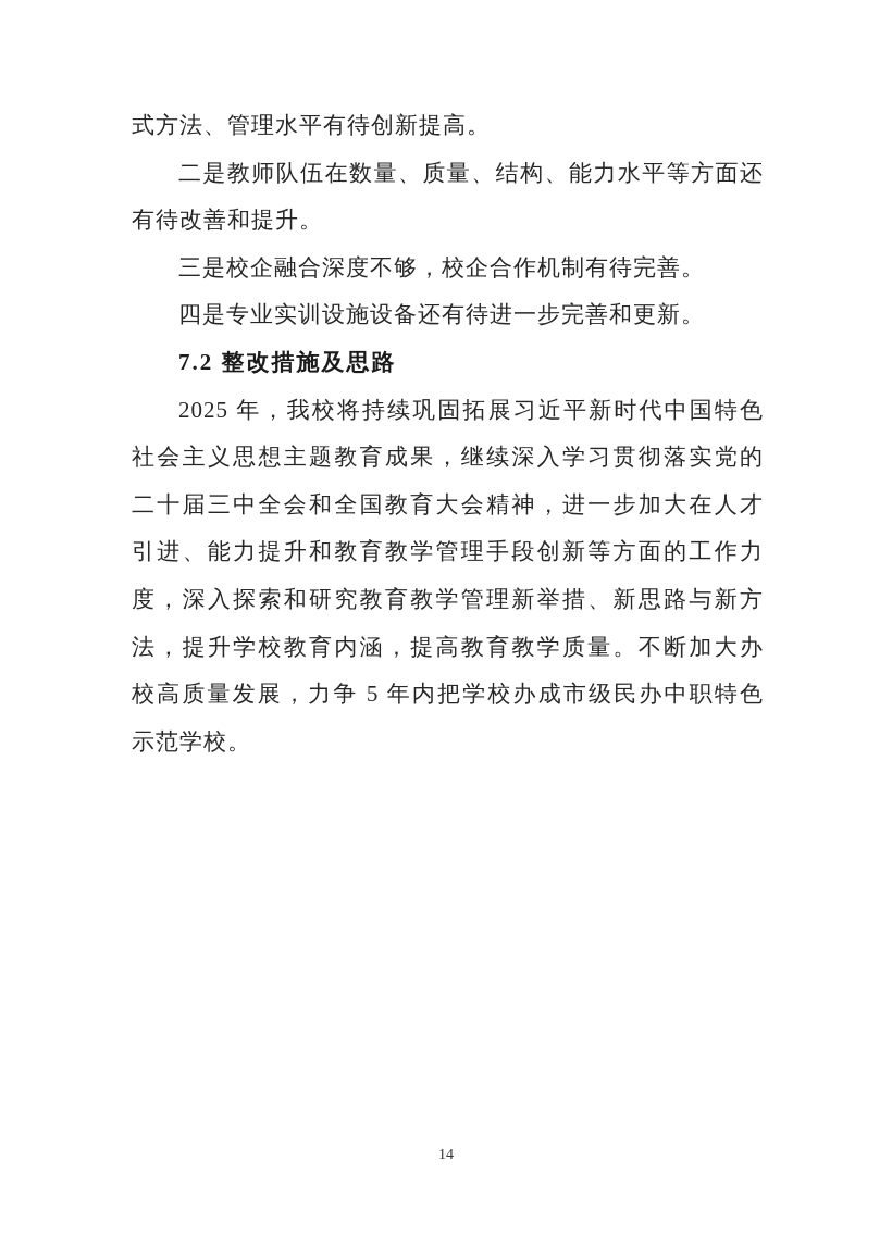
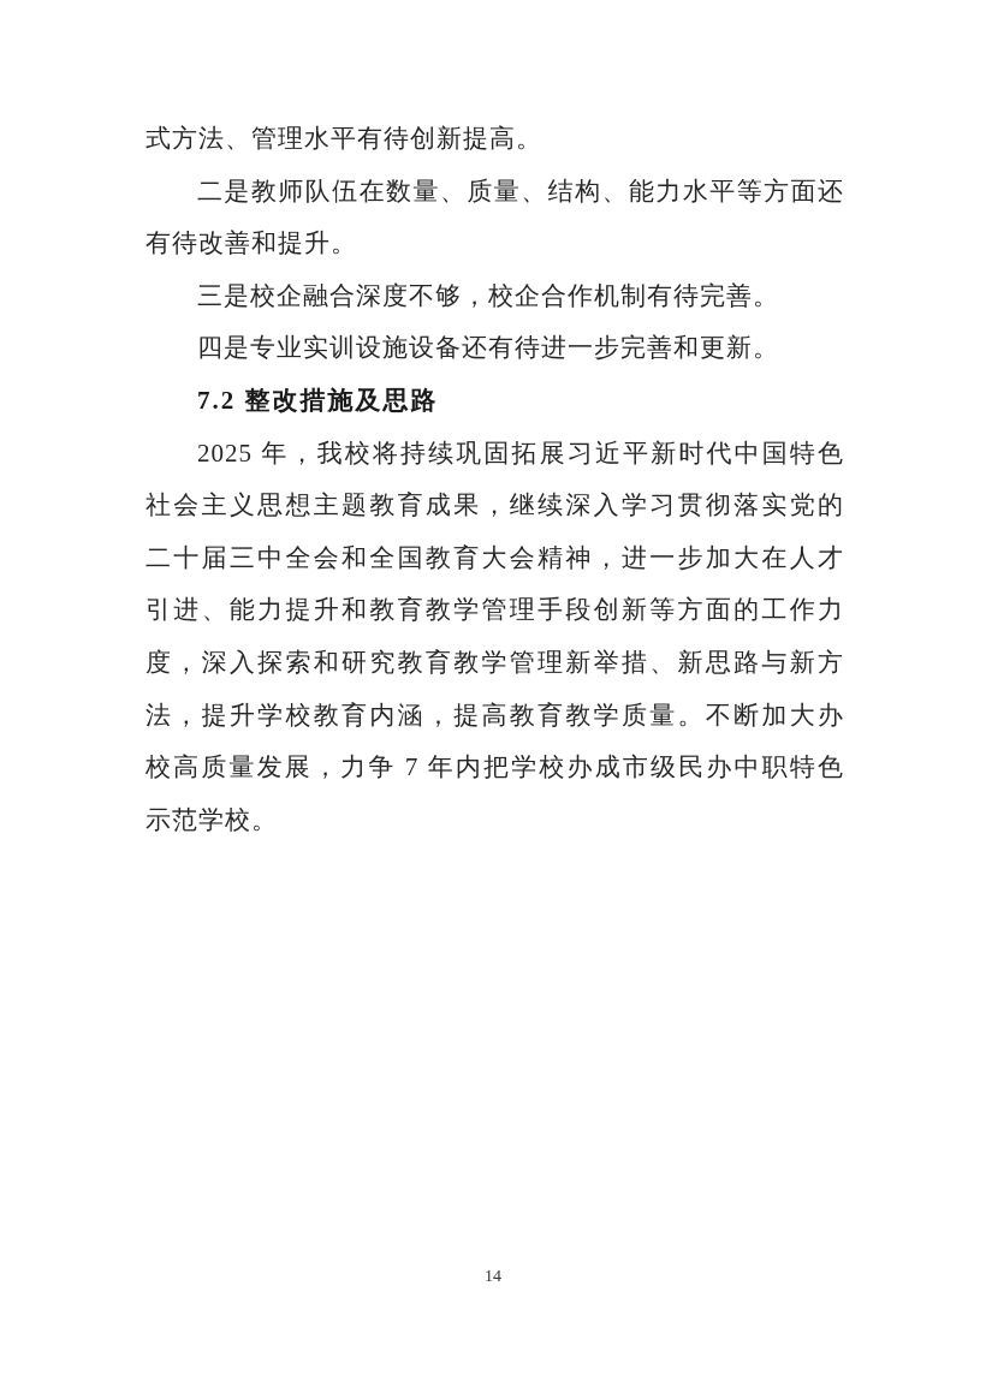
  式方法、管理水平有待创新提高。
  二是教师队伍在数量、质量、结构、能力水平等方面还
  有待改善和提升。
  三是校企融合深度不够，校企合作机制有待完善。
  四是专业实训设施设备还有待进一步完善和更新。
  7.2 整改措施及思路
  2025 年，我校将持续巩固拓展习近平新时代中国特色
  社会主义思想主题教育成果，继续深入学习贯彻落实党的
  二十届三中全会和全国教育大会精神，进一步加大在人才
  引进、能力提升和教育教学管理手段创新等方面的工作力
  度，深入探索和研究教育教学管理新举措、新思路与新方
  法，提升学校教育内涵，提高教育教学质量。不断加大办
- 校高质量发展，力争 5 年内把学校办成市级民办中职特色
+ 校高质量发展，力争 7 年内把学校办成市级民办中职特色
  示范学校。
  14
